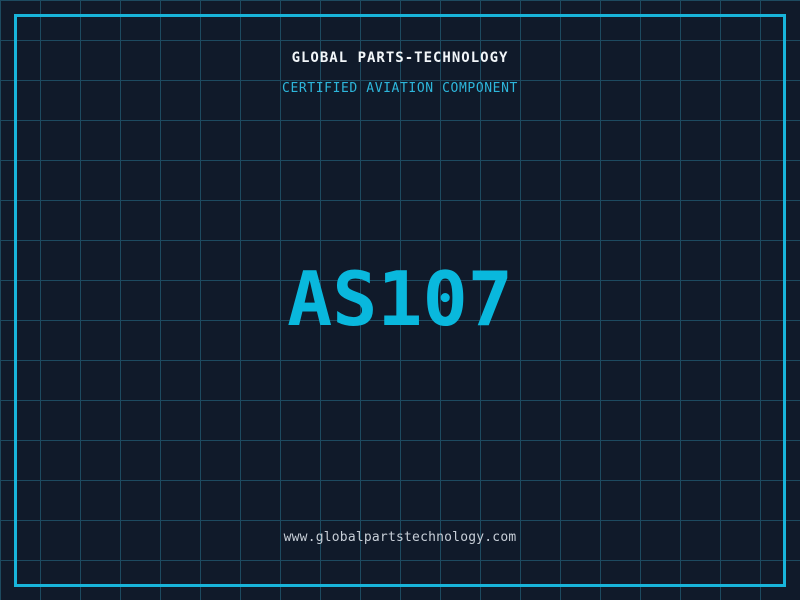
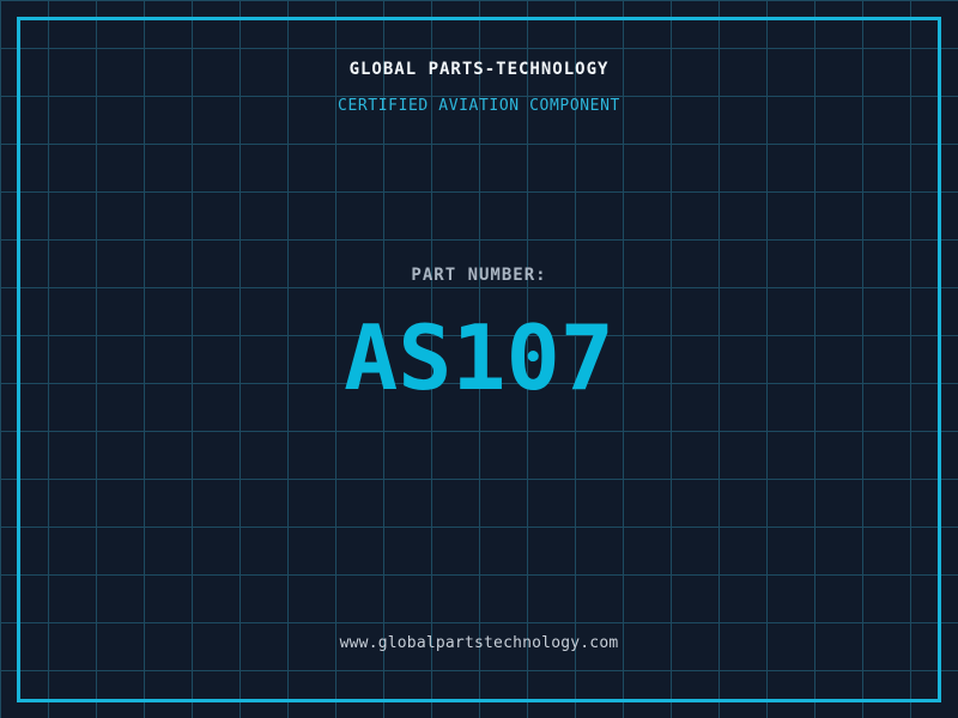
  GLOBAL PARTS-TECHNOLOGY
  CERTIFIED AVIATION COMPONENT
+ PART NUMBER:
  AS107
  www.globalpartstechnology.com
